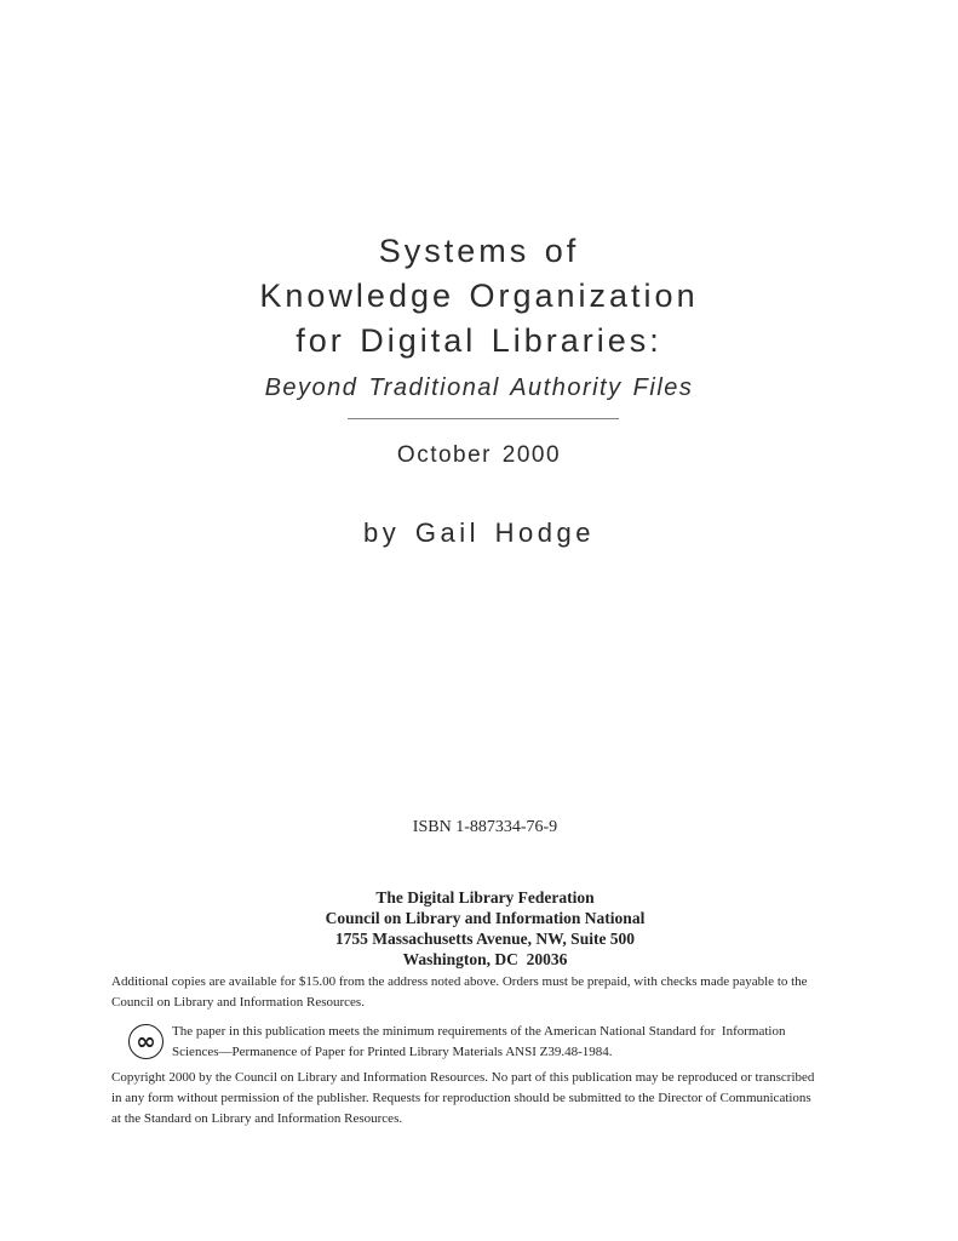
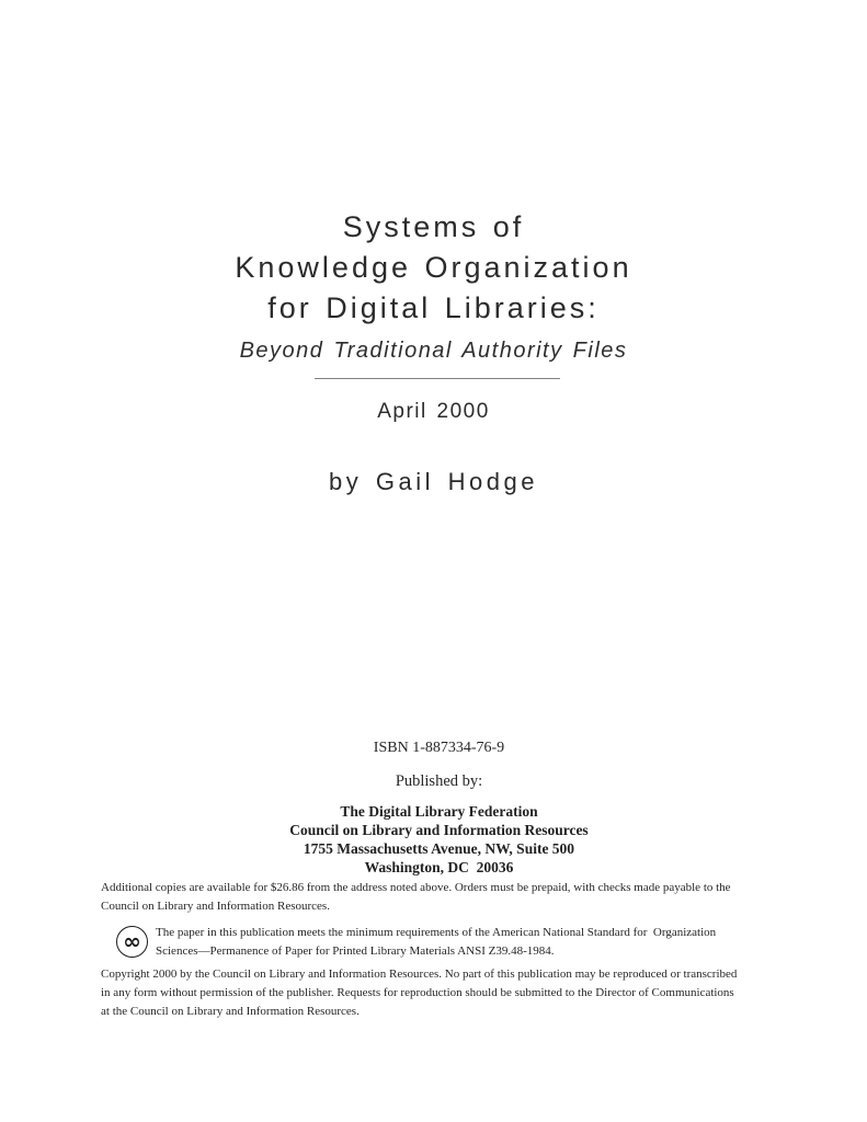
  Systems of
  Knowledge Organization
  for Digital Libraries:
  Beyond Traditional Authority Files
- October 2000
+ April 2000
  by Gail Hodge
  ISBN 1-887334-76-9
+ Published by:
  The Digital Library Federation
- Council on Library and Information National
+ Council on Library and Information Resources
  1755 Massachusetts Avenue, NW, Suite 500
  Washington, DC 20036
- Additional copies are available for $15.00 from the address noted above. Orders must be prepaid, with checks made payable to the
+ Additional copies are available for $26.86 from the address noted above. Orders must be prepaid, with checks made payable to the
  Council on Library and Information Resources.
  ∞
- The paper in this publication meets the minimum requirements of the American National Standard for Information
+ The paper in this publication meets the minimum requirements of the American National Standard for Organization
  Sciences—Permanence of Paper for Printed Library Materials ANSI Z39.48-1984.
  Copyright 2000 by the Council on Library and Information Resources. No part of this publication may be reproduced or transcribed
  in any form without permission of the publisher. Requests for reproduction should be submitted to the Director of Communications
- at the Standard on Library and Information Resources.
+ at the Council on Library and Information Resources.
